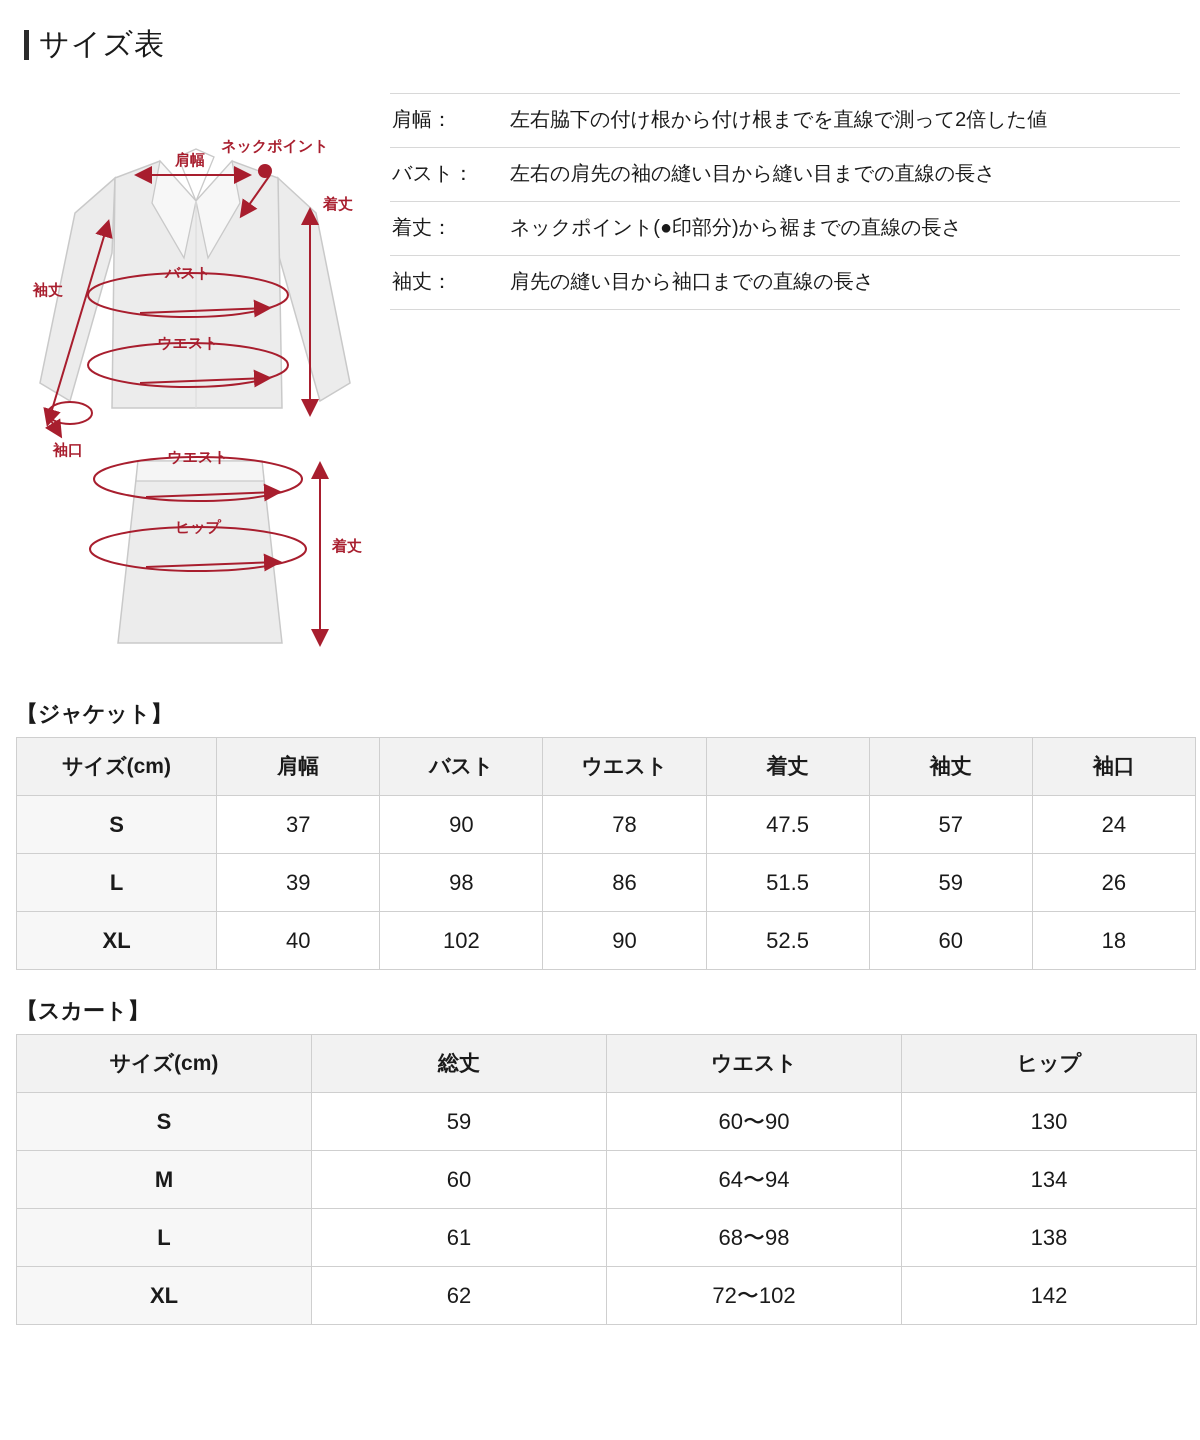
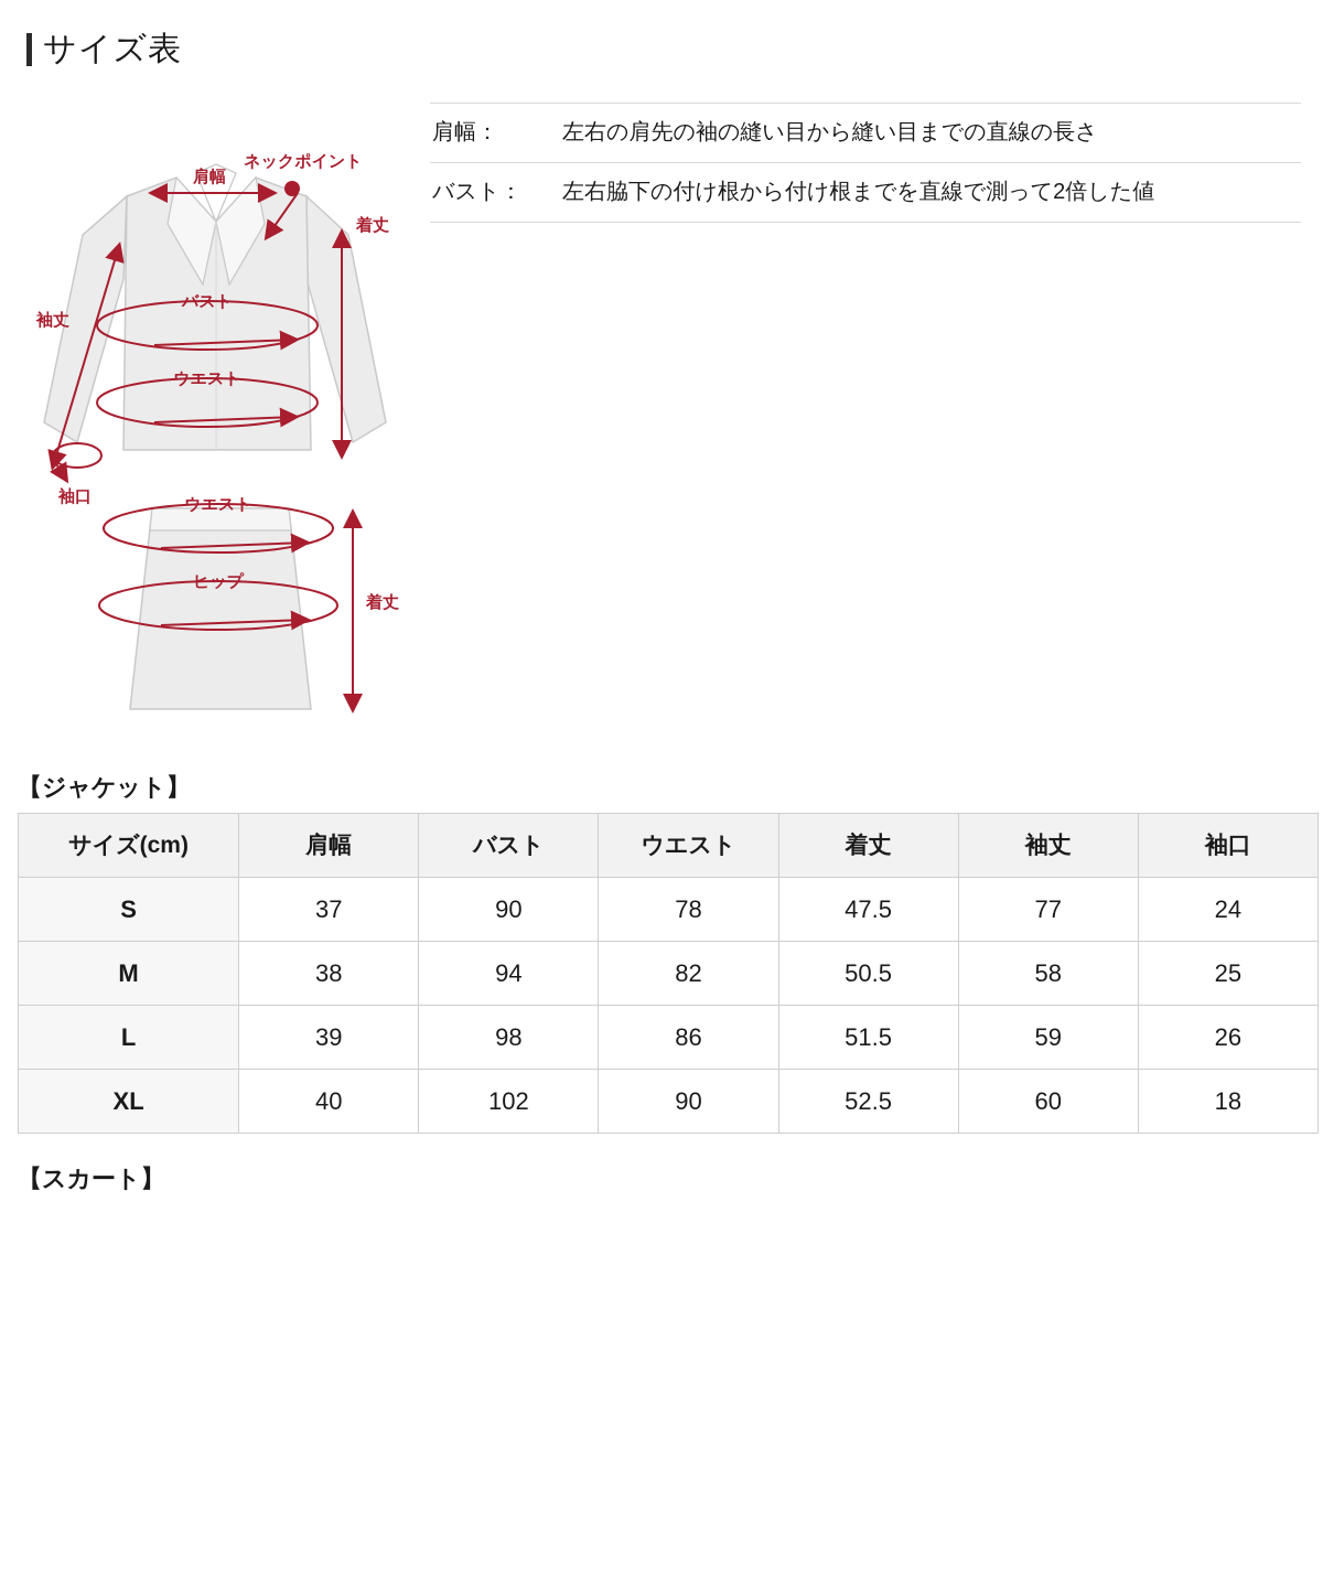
  サイズ表
  肩幅
  ネックポイント
  着丈
  袖丈
  バスト
  ウエスト
  袖口
  ウエスト
  ヒップ
  着丈
  肩幅：
- 左右脇下の付け根から付け根までを直線で測って2倍した値
+ 左右の肩先の袖の縫い目から縫い目までの直線の長さ
  バスト：
- 左右の肩先の袖の縫い目から縫い目までの直線の長さ
+ 左右脇下の付け根から付け根までを直線で測って2倍した値
- 着丈：
- ネックポイント(●印部分)から裾までの直線の長さ
- 袖丈：
- 肩先の縫い目から袖口までの直線の長さ
  【ジャケット】
  サイズ(cm)	肩幅	バスト	ウエスト	着丈	袖丈	袖口
- S	37	90	78	47.5	57	24
+ S	37	90	78	47.5	77	24
+ M	38	94	82	50.5	58	25
  L	39	98	86	51.5	59	26
  XL	40	102	90	52.5	60	18
  【スカート】
- サイズ(cm)	総丈	ウエスト	ヒップ
- S	59	60〜90	130
- M	60	64〜94	134
- L	61	68〜98	138
- XL	62	72〜102	142
